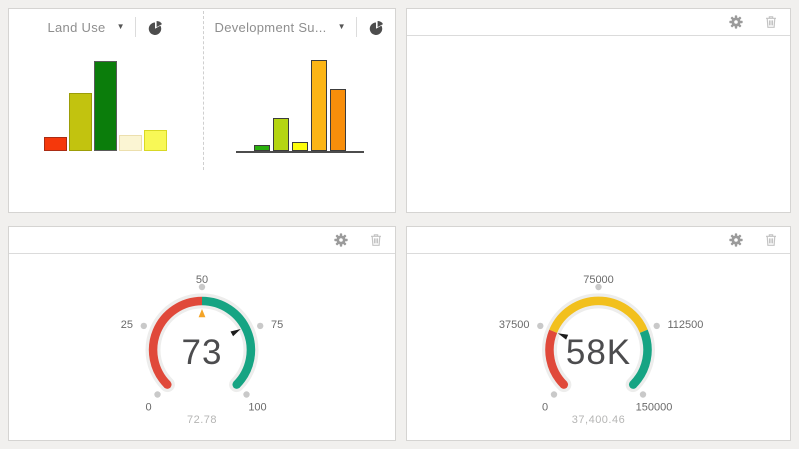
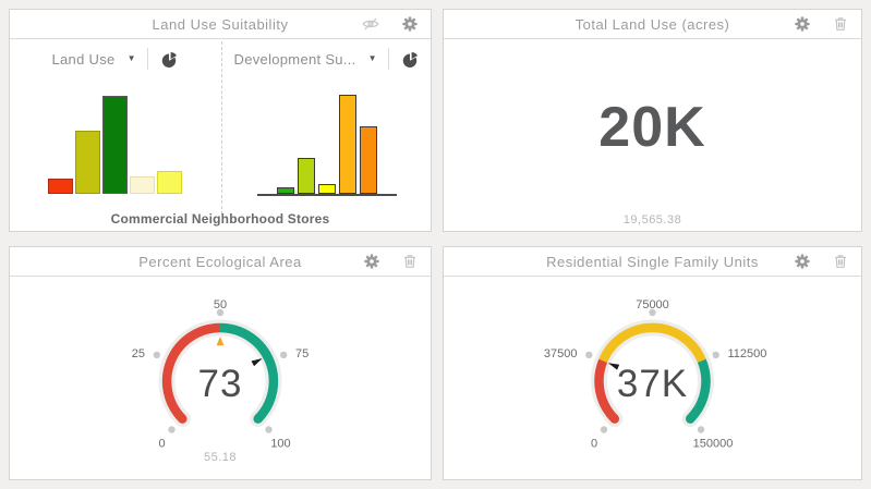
+ Land Use Suitability
  Land Use
  ▼
  Development Su...
  ▼
+ Commercial Neighborhood Stores
+ Total Land Use (acres)
+ 20K
+ 19,565.38
+ Percent Ecological Area
  0
  25
  50
  75
  100
  73
- 72.78
+ 55.18
+ Residential Single Family Units
  0
  37500
  75000
  112500
  150000
- 58K
+ 37K
- 37,400.46
